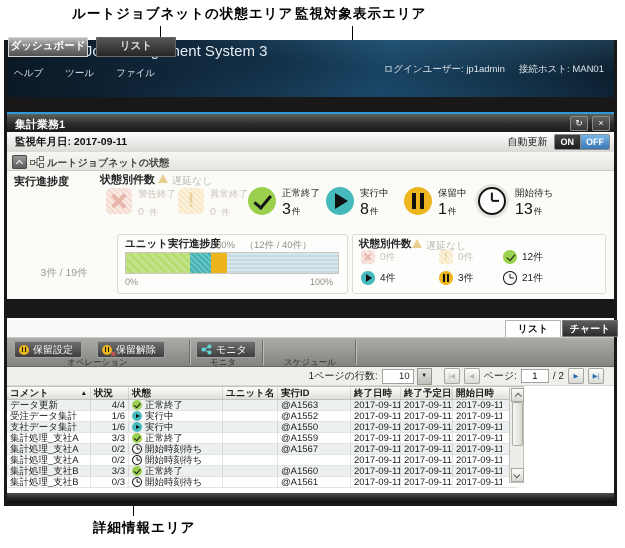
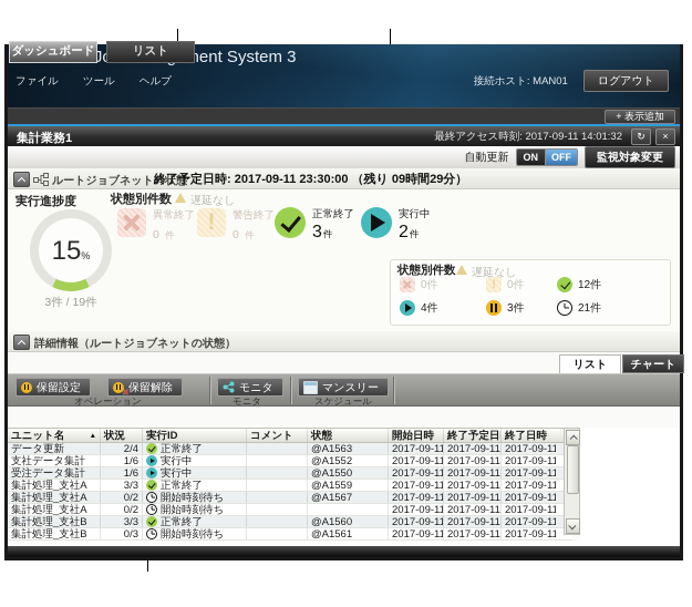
- ルートジョブネットの状態エリア
- 監視対象表示エリア
- 詳細情報エリア
- ヘルプ
+ ファイル
  ツール
- ファイル
+ ヘルプ
- ログインユーザー: jp1admin
  接続ホスト: MAN01
+ ログアウト
  ダッシュボード
  リスト
+ + 表示追加
  集計業務1
+ 最終アクセス時刻: 2017-09-11 14:01:32
  ↻
  ×
- 監視年月日: 2017-09-11
  自動更新
  ON
  OFF
+ 監視対象変更
  ルートジョブネットの状態
+ 終了予定日時: 2017-09-11 23:30:00 （残り 09時間29分）
  実行進捗度
+ 15
+ %
  3件 / 19件
  状態別件数
  遅延なし
- 警告終了
+ 異常終了
  0 件
- 異常終了
+ 警告終了
  0 件
  正常終了
  3件
  実行中
- 8件
+ 2件
- 保留中
- 1件
- 開始待ち
- 13件
- ユニット実行進捗度
- 30% （12件 / 40件）
- 0%
- 100%
  状態別件数
  遅延なし
  0件
  0件
  12件
  4件
  3件
  21件
+ 詳細情報（ルートジョブネットの状態）
  リスト
  チャート
  保留設定
  ×
  保留解除
  モニタ
+ マンスリー
  オペレーション
  モニタ
  スケジュール
- 1ページの行数:
- 10
- ページ:
- 1
- / 2
- コメント
+ ユニット名
  状況
- 状態
+ 実行ID
- ユニット名
+ コメント
- 実行ID
+ 状態
- 終了日時
+ 開始日時
  終了予定日
- 開始日時
+ 終了日時
  データ更新
- 4/4
+ 2/4
  正常終了
  @A1563
  2017-09-11
  2017-09-11
  2017-09-11
- 受注データ集計
+ 支社データ集計
  1/6
  実行中
  @A1552
  2017-09-11
  2017-09-11
  2017-09-11
- 支社データ集計
+ 受注データ集計
  1/6
  実行中
  @A1550
  2017-09-11
  2017-09-11
  2017-09-11
  集計処理_支社A
  3/3
  正常終了
  @A1559
  2017-09-11
  2017-09-11
  2017-09-11
  集計処理_支社A
  0/2
  開始時刻待ち
  @A1567
  2017-09-11
  2017-09-11
  2017-09-11
  集計処理_支社A
  0/2
  開始時刻待ち
  2017-09-11
  2017-09-11
  2017-09-11
  集計処理_支社B
  3/3
  正常終了
  @A1560
  2017-09-11
  2017-09-11
  2017-09-11
  集計処理_支社B
  0/3
  開始時刻待ち
  @A1561
  2017-09-11
  2017-09-11
  2017-09-11
